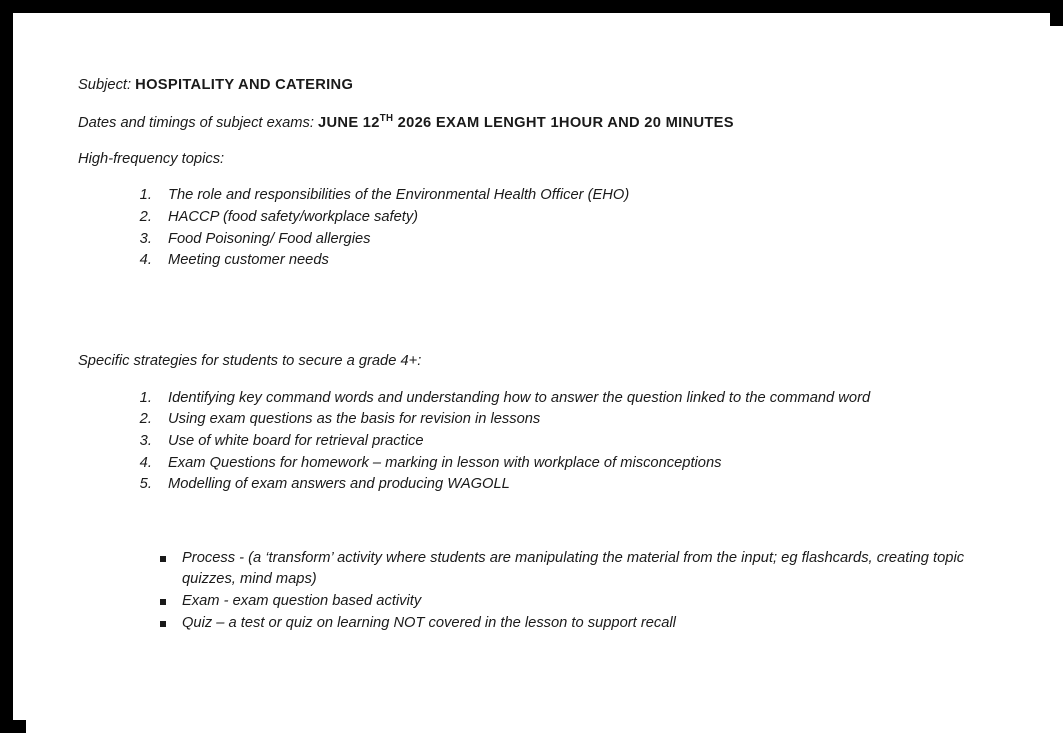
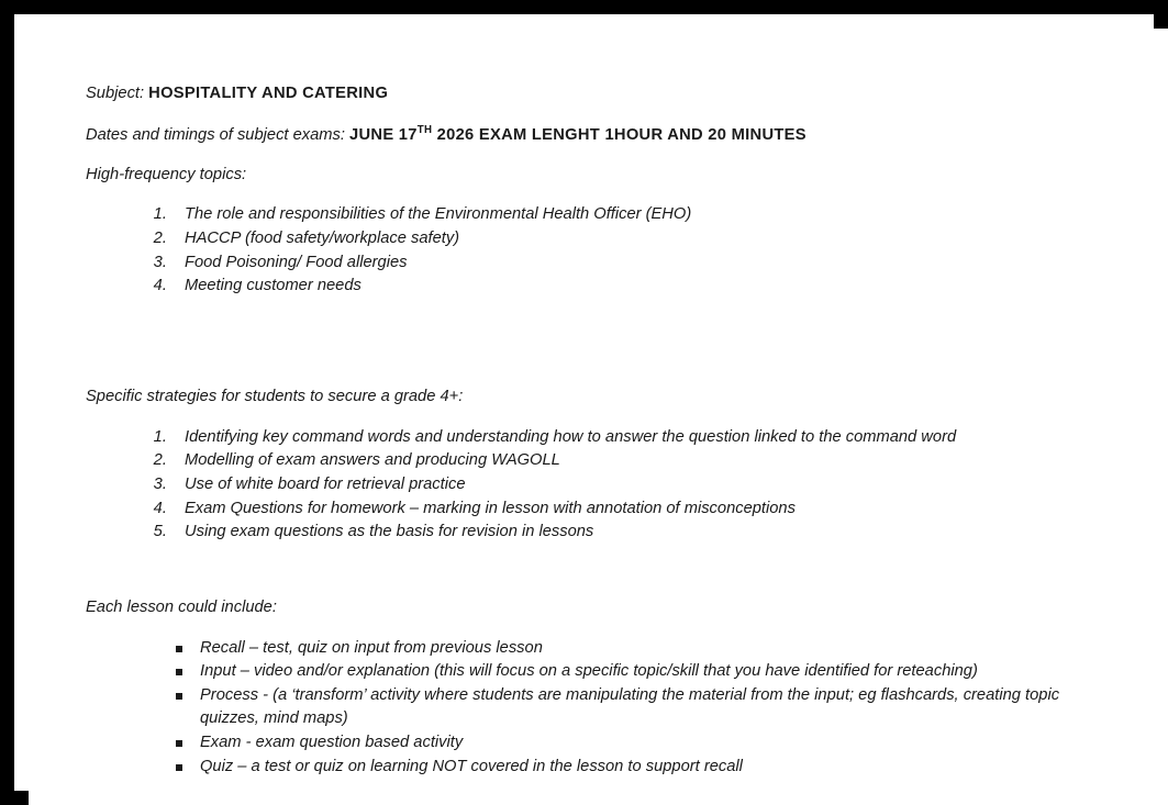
  Subject: HOSPITALITY AND CATERING
- Dates and timings of subject exams: JUNE 12TH 2026 EXAM LENGHT 1HOUR AND 20 MINUTES
+ Dates and timings of subject exams: JUNE 17TH 2026 EXAM LENGHT 1HOUR AND 20 MINUTES
  High-frequency topics:
  The role and responsibilities of the Environmental Health Officer (EHO)
  HACCP (food safety/workplace safety)
  Food Poisoning/ Food allergies
  Meeting customer needs
  Specific strategies for students to secure a grade 4+:
  Identifying key command words and understanding how to answer the question linked to the command word
- Using exam questions as the basis for revision in lessons
+ Modelling of exam answers and producing WAGOLL
  Use of white board for retrieval practice
- Exam Questions for homework – marking in lesson with workplace of misconceptions
+ Exam Questions for homework – marking in lesson with annotation of misconceptions
- Modelling of exam answers and producing WAGOLL
+ Using exam questions as the basis for revision in lessons
+ Each lesson could include:
+ Recall – test, quiz on input from previous lesson
+ Input – video and/or explanation (this will focus on a specific topic/skill that you have identified for reteaching)
  Process - (a ‘transform’ activity where students are manipulating the material from the input; eg flashcards, creating topic quizzes, mind maps)
  Exam - exam question based activity
  Quiz – a test or quiz on learning NOT covered in the lesson to support recall
